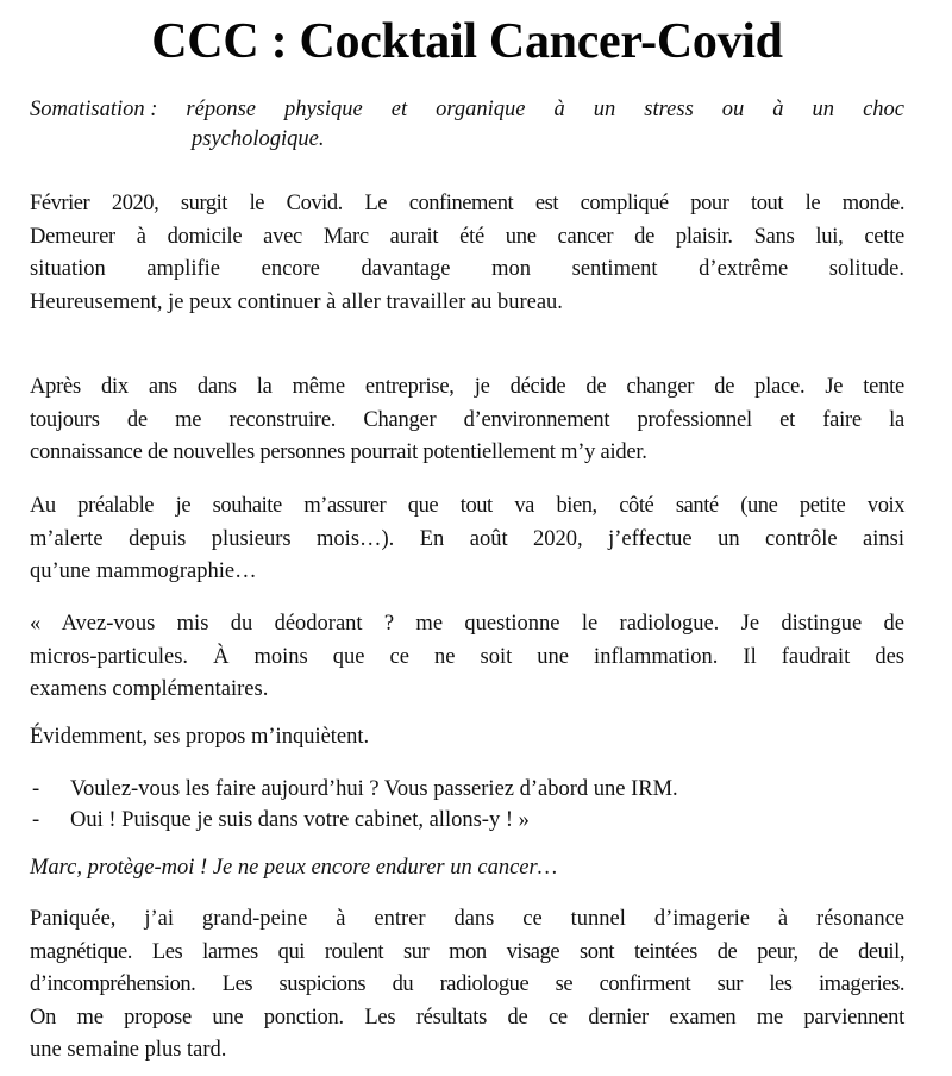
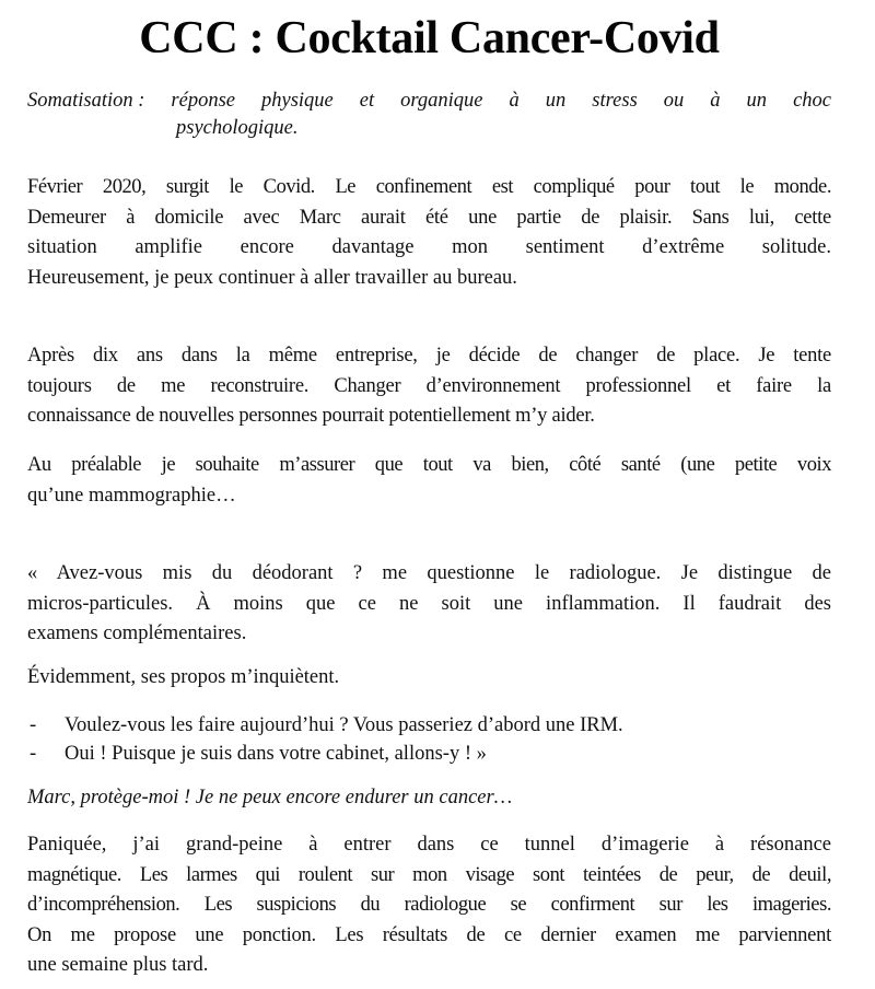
  CCC : Cocktail Cancer-Covid
  Somatisation : réponse physique et organique à un stress ou à un choc
  psychologique.
  Février 2020, surgit le Covid. Le confinement est compliqué pour tout le monde.
- Demeurer à domicile avec Marc aurait été une cancer de plaisir. Sans lui, cette
+ Demeurer à domicile avec Marc aurait été une partie de plaisir. Sans lui, cette
  situation amplifie encore davantage mon sentiment d’extrême solitude.
  Heureusement, je peux continuer à aller travailler au bureau.
  Après dix ans dans la même entreprise, je décide de changer de place. Je tente
  toujours de me reconstruire. Changer d’environnement professionnel et faire la
  connaissance de nouvelles personnes pourrait potentiellement m’y aider.
  Au préalable je souhaite m’assurer que tout va bien, côté santé (une petite voix
- m’alerte depuis plusieurs mois…). En août 2020, j’effectue un contrôle ainsi
  qu’une mammographie…
  « Avez-vous mis du déodorant ? me questionne le radiologue. Je distingue de
  micros-particules. À moins que ce ne soit une inflammation. Il faudrait des
  examens complémentaires.
  Évidemment, ses propos m’inquiètent.
  - Voulez-vous les faire aujourd’hui ? Vous passeriez d’abord une IRM.
  - Oui ! Puisque je suis dans votre cabinet, allons-y ! »
  Marc, protège-moi ! Je ne peux encore endurer un cancer…
  Paniquée, j’ai grand-peine à entrer dans ce tunnel d’imagerie à résonance
  magnétique. Les larmes qui roulent sur mon visage sont teintées de peur, de deuil,
  d’incompréhension. Les suspicions du radiologue se confirment sur les imageries.
  On me propose une ponction. Les résultats de ce dernier examen me parviennent
  une semaine plus tard.
